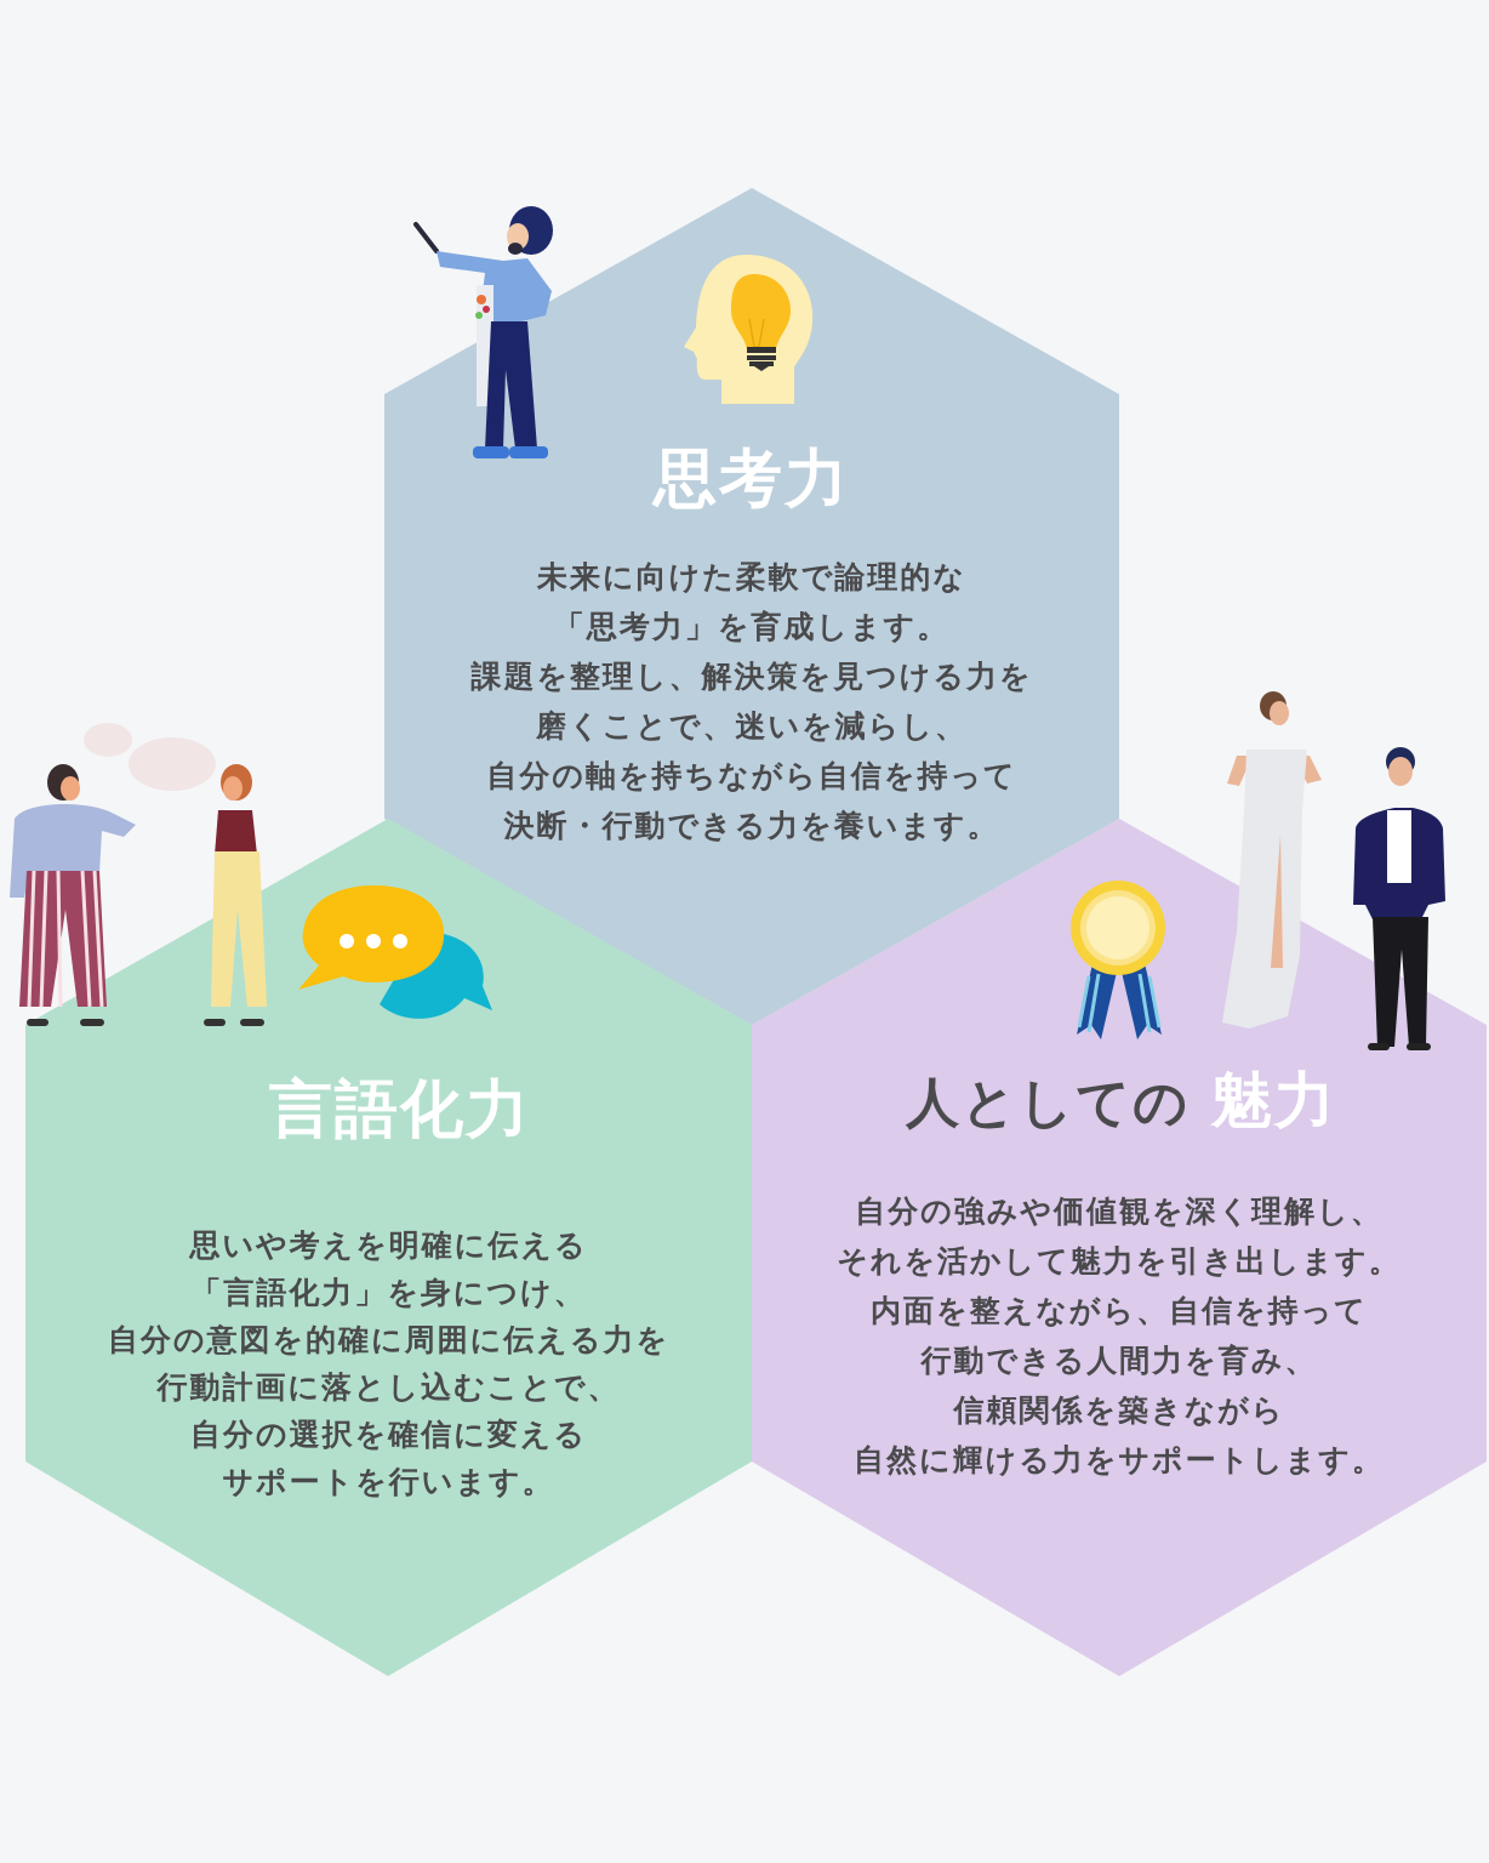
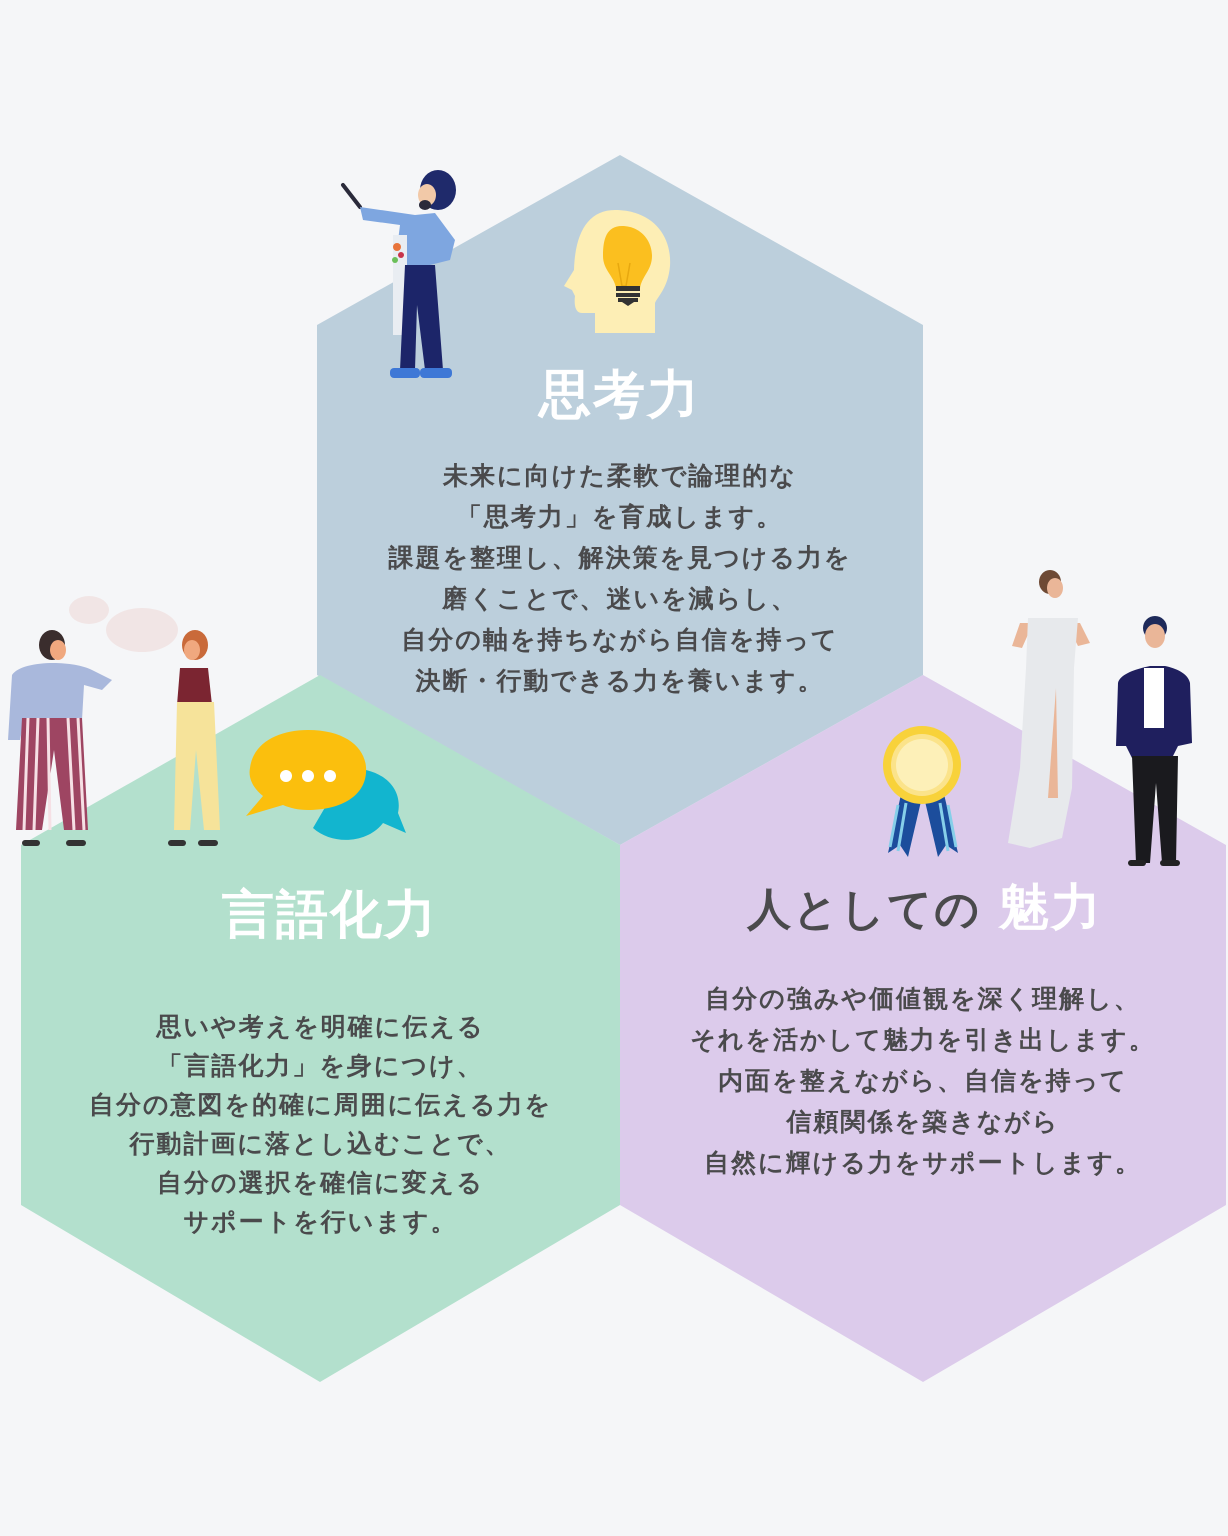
  思考力
  未来に向けた柔軟で論理的な
  「思考力」を育成します。
  課題を整理し、解決策を見つける力を
  磨くことで、迷いを減らし、
  自分の軸を持ちながら自信を持って
  決断・行動できる力を養います。
  言語化力
  思いや考えを明確に伝える
  「言語化力」を身につけ、
  自分の意図を的確に周囲に伝える力を
  行動計画に落とし込むことで、
  自分の選択を確信に変える
  サポートを行います。
  人としての 魅力
  自分の強みや価値観を深く理解し、
  それを活かして魅力を引き出します。
  内面を整えながら、自信を持って
- 行動できる人間力を育み、
  信頼関係を築きながら
  自然に輝ける力をサポートします。
